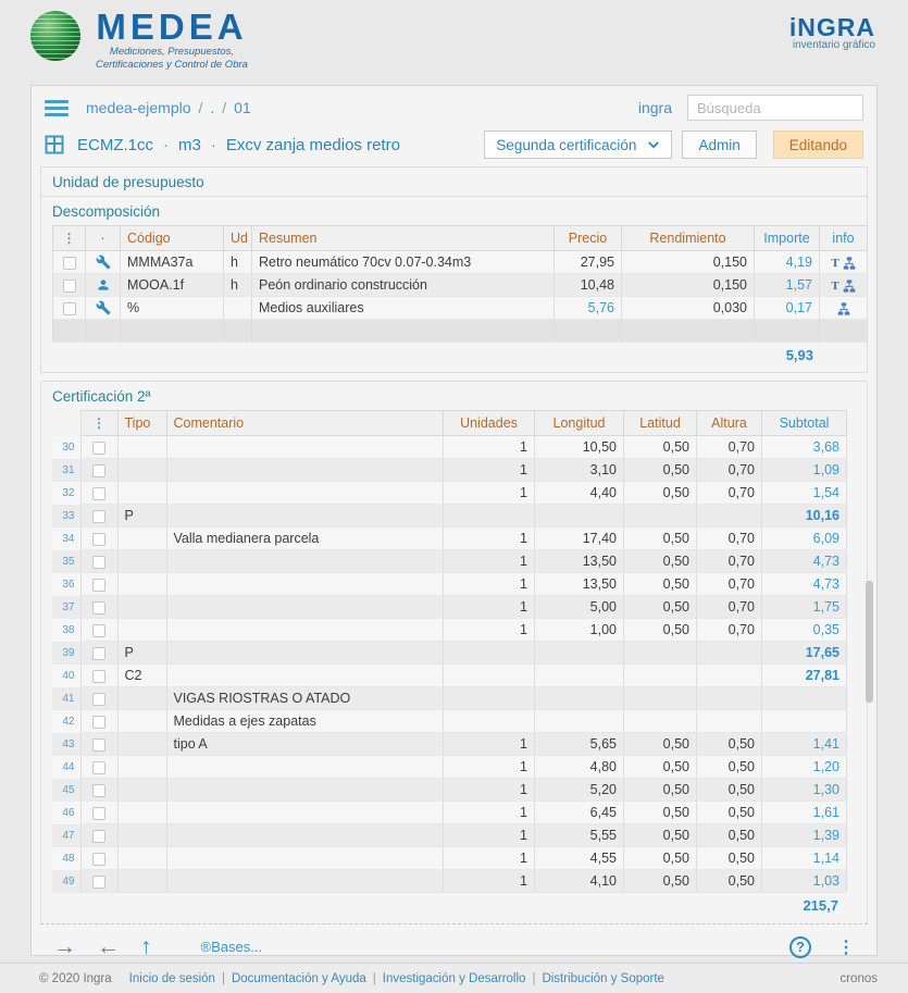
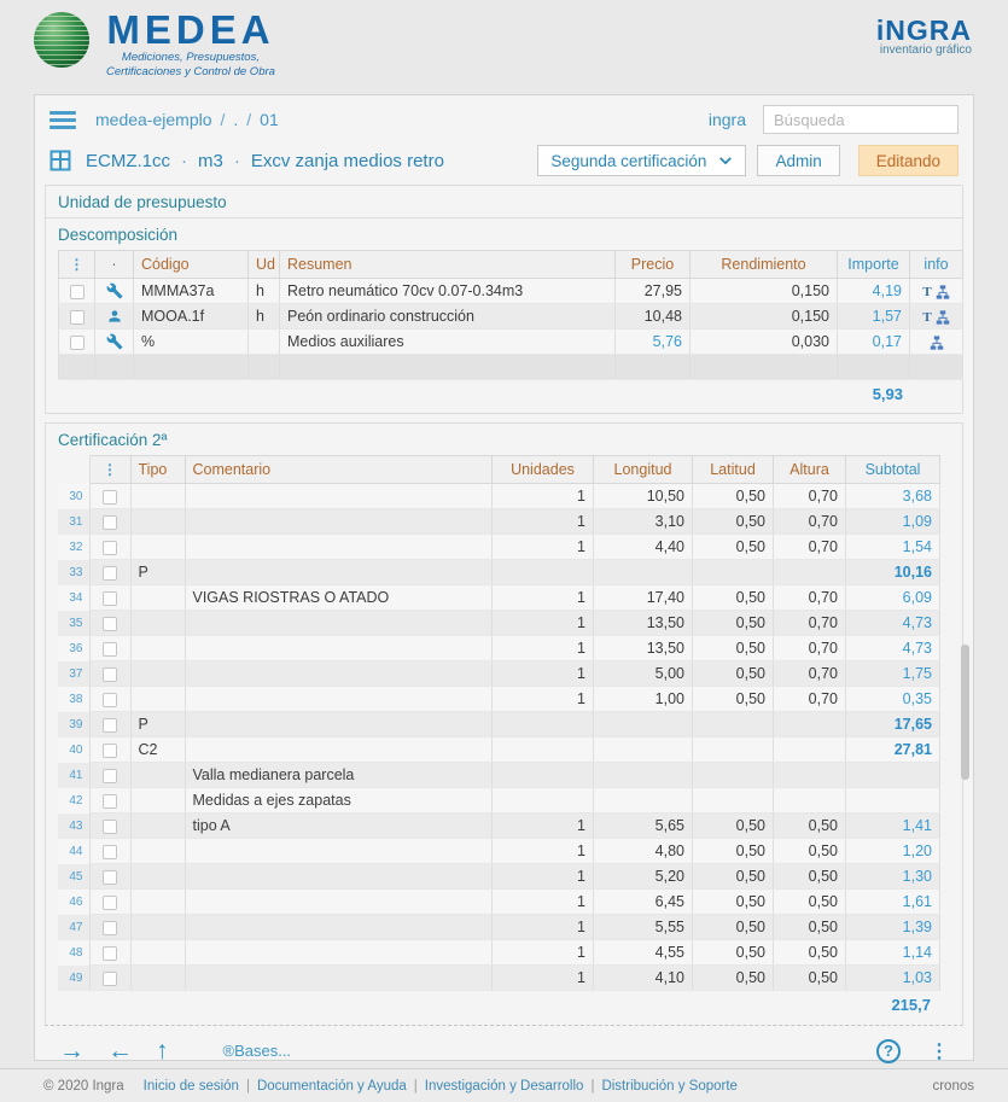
  MEDEA
  Mediciones, Presupuestos,
  Certificaciones y Control de Obra
  iNGRA
  inventario gráfico
  medea-ejemplo
  /
  .
  /
  01
  ingra
  Búsqueda
  ECMZ.1cc
  ·
  m3
  ·
  Excv zanja medios retro
  Segunda certificación
  Admin
  Editando
  Unidad de presupuesto
  Descomposición
  ⋮	·	Código	Ud	Resumen	Precio	Rendimiento	Importe	info
  		MMMA37a	h	Retro neumático 70cv 0.07-0.34m3	27,95	0,150	4,19	T
  		MOOA.1f	h	Peón ordinario construcción	10,48	0,150	1,57	T
  		%		Medios auxiliares	5,76	0,030	0,17
  5,93
  Certificación 2ª
  	⋮	Tipo	Comentario	Unidades	Longitud	Latitud	Altura	Subtotal
  30				1	10,50	0,50	0,70	3,68
  31				1	3,10	0,50	0,70	1,09
  32				1	4,40	0,50	0,70	1,54
  33		P						10,16
- 34			Valla medianera parcela	1	17,40	0,50	0,70	6,09
+ 34			VIGAS RIOSTRAS O ATADO	1	17,40	0,50	0,70	6,09
  35				1	13,50	0,50	0,70	4,73
  36				1	13,50	0,50	0,70	4,73
  37				1	5,00	0,50	0,70	1,75
  38				1	1,00	0,50	0,70	0,35
  39		P						17,65
  40		C2						27,81
- 41			VIGAS RIOSTRAS O ATADO
+ 41			Valla medianera parcela
  42			Medidas a ejes zapatas
  43			tipo A	1	5,65	0,50	0,50	1,41
  44				1	4,80	0,50	0,50	1,20
  45				1	5,20	0,50	0,50	1,30
  46				1	6,45	0,50	0,50	1,61
  47				1	5,55	0,50	0,50	1,39
  48				1	4,55	0,50	0,50	1,14
  49				1	4,10	0,50	0,50	1,03
  215,7
  →
  ←
  ↑
  ®Bases...
  ?
  ⋮
  © 2020 Ingra
  Inicio de sesión
  |
  Documentación y Ayuda
  |
  Investigación y Desarrollo
  |
  Distribución y Soporte
  cronos
